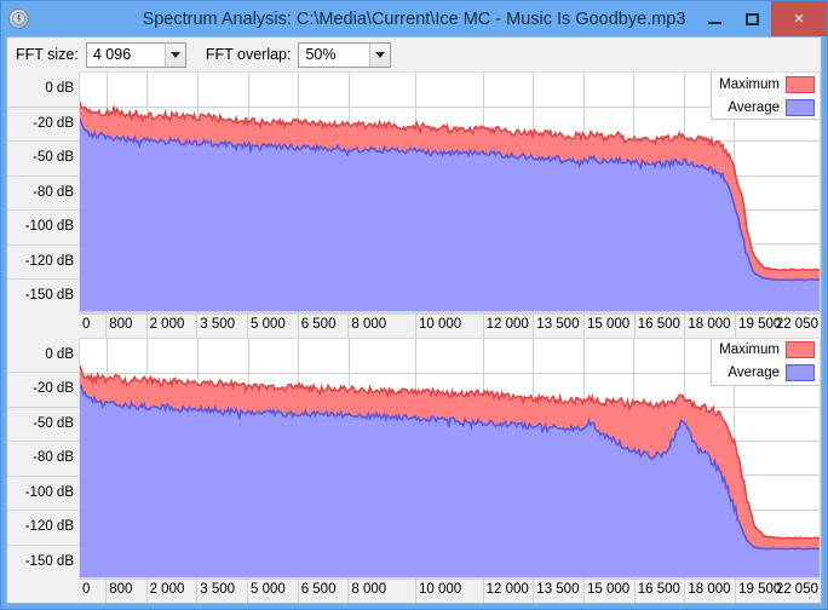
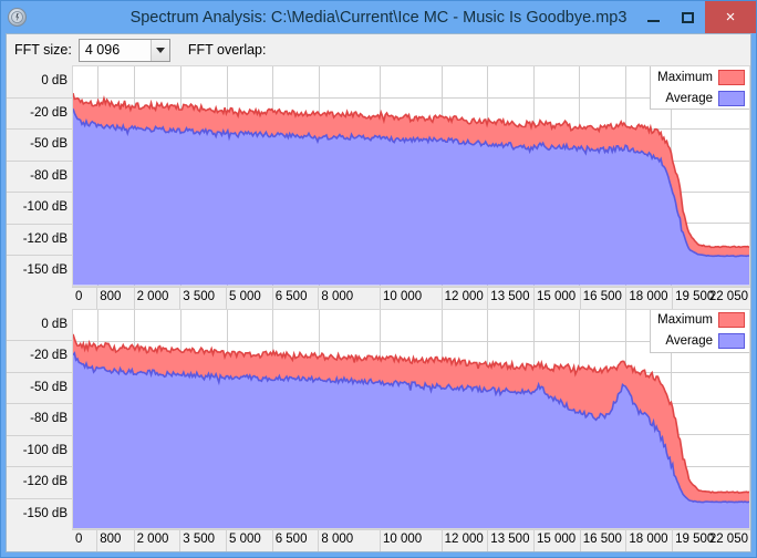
  Spectrum Analysis: C:\Media\Current\Ice MC - Music Is Goodbye.mp3
  ×
  FFT size:
  4 096
  FFT overlap:
- 50%
  0 dB
  -20 dB
  -50 dB
  -80 dB
  -100 dB
  -120 dB
  -150 dB
  Maximum
  Average
  0
  800
  2 000
  3 500
  5 000
  6 500
  8 000
  10 000
  12 000
  13 500
  15 000
  16 500
  18 000
  19 500
  22 050
  0 dB
  -20 dB
  -50 dB
  -80 dB
  -100 dB
  -120 dB
  -150 dB
  Maximum
  Average
  0
  800
  2 000
  3 500
  5 000
  6 500
  8 000
  10 000
  12 000
  13 500
  15 000
  16 500
  18 000
  19 500
  22 050
